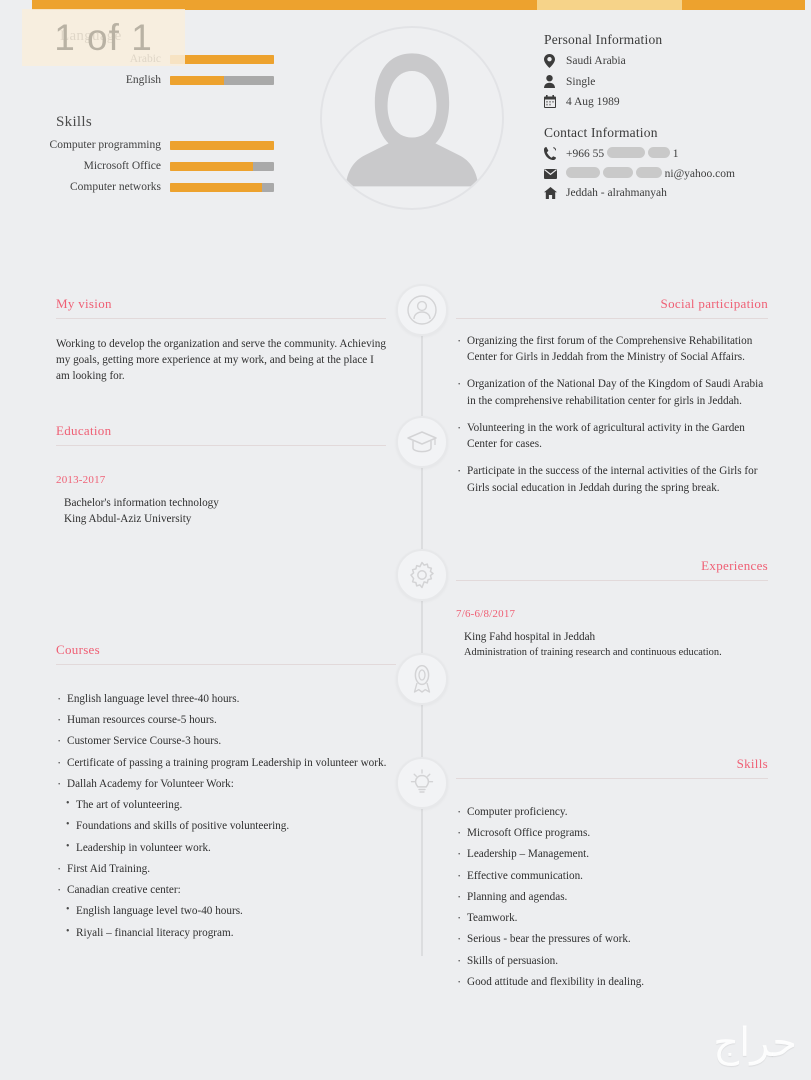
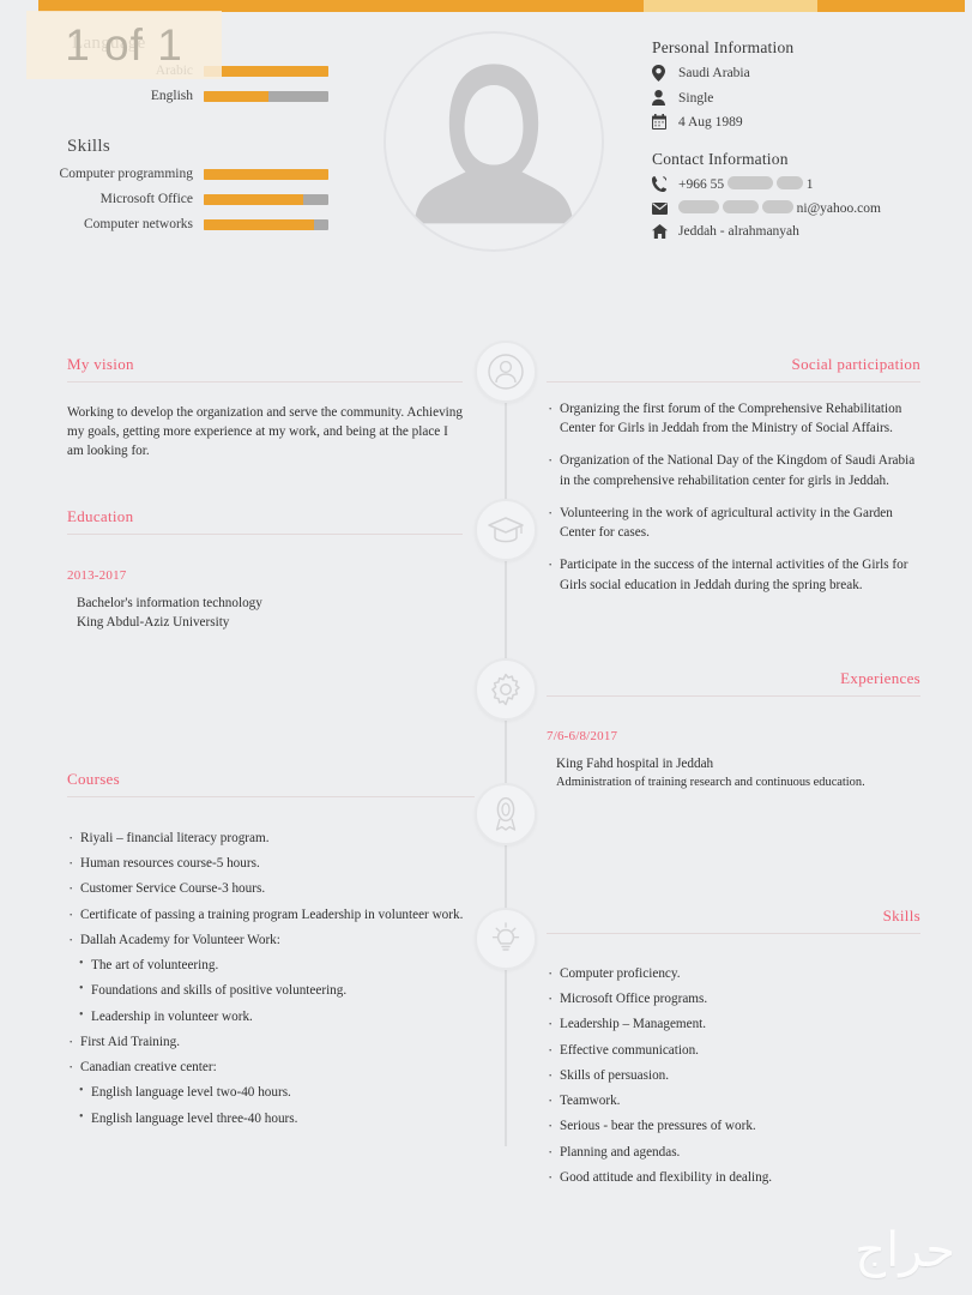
  1 of 1
  Language
  Arabic
  English
  Skills
  Computer programming
  Microsoft Office
  Computer networks
  Personal Information
  Saudi Arabia
  Single
  4 Aug 1989
  Contact Information
  +966 55 1
  ni@yahoo.com
  Jeddah - alrahmanyah
  My vision
  Working to develop the organization and serve the community. Achieving my goals, getting more experience at my work, and being at the place I am looking for.
  Education
  2013-2017
  Bachelor's information technology
  King Abdul-Aziz University
  Courses
- English language level three-40 hours.
+ Riyali – financial literacy program.
  Human resources course-5 hours.
  Customer Service Course-3 hours.
  Certificate of passing a training program Leadership in volunteer work.
  Dallah Academy for Volunteer Work:
  The art of volunteering.
  Foundations and skills of positive volunteering.
  Leadership in volunteer work.
  First Aid Training.
  Canadian creative center:
  English language level two-40 hours.
- Riyali – financial literacy program.
+ English language level three-40 hours.
  Social participation
  Organizing the first forum of the Comprehensive Rehabilitation Center for Girls in Jeddah from the Ministry of Social Affairs.
  Organization of the National Day of the Kingdom of Saudi Arabia in the comprehensive rehabilitation center for girls in Jeddah.
  Volunteering in the work of agricultural activity in the Garden Center for cases.
  Participate in the success of the internal activities of the Girls for Girls social education in Jeddah during the spring break.
  Experiences
  7/6-6/8/2017
  King Fahd hospital in Jeddah
  Administration of training research and continuous education.
  Skills
  Computer proficiency.
  Microsoft Office programs.
  Leadership – Management.
  Effective communication.
- Planning and agendas.
+ Skills of persuasion.
  Teamwork.
  Serious - bear the pressures of work.
- Skills of persuasion.
+ Planning and agendas.
  Good attitude and flexibility in dealing.
  حراج
